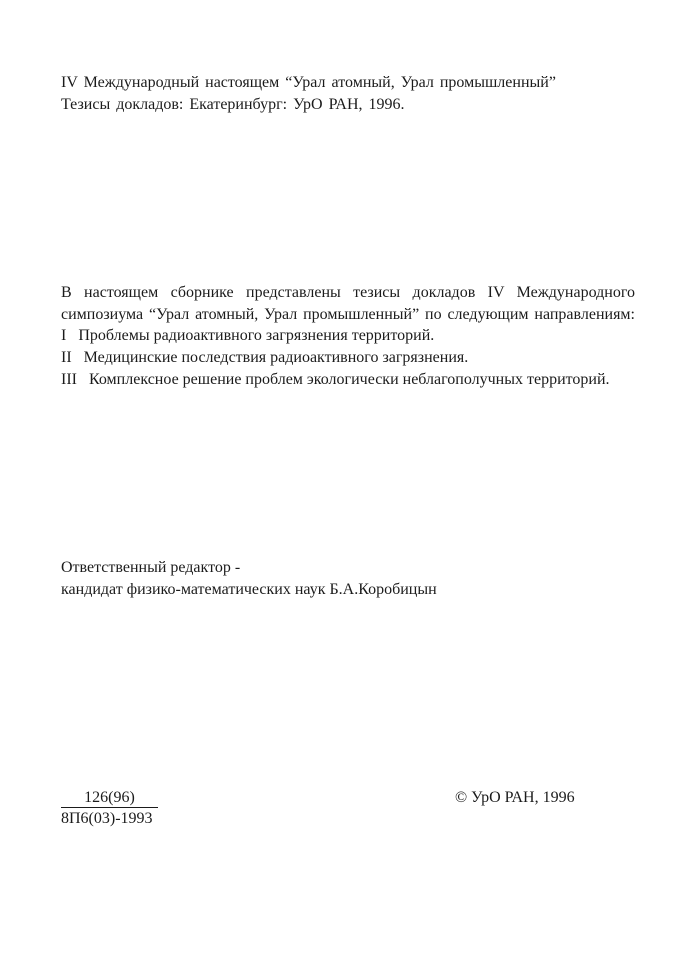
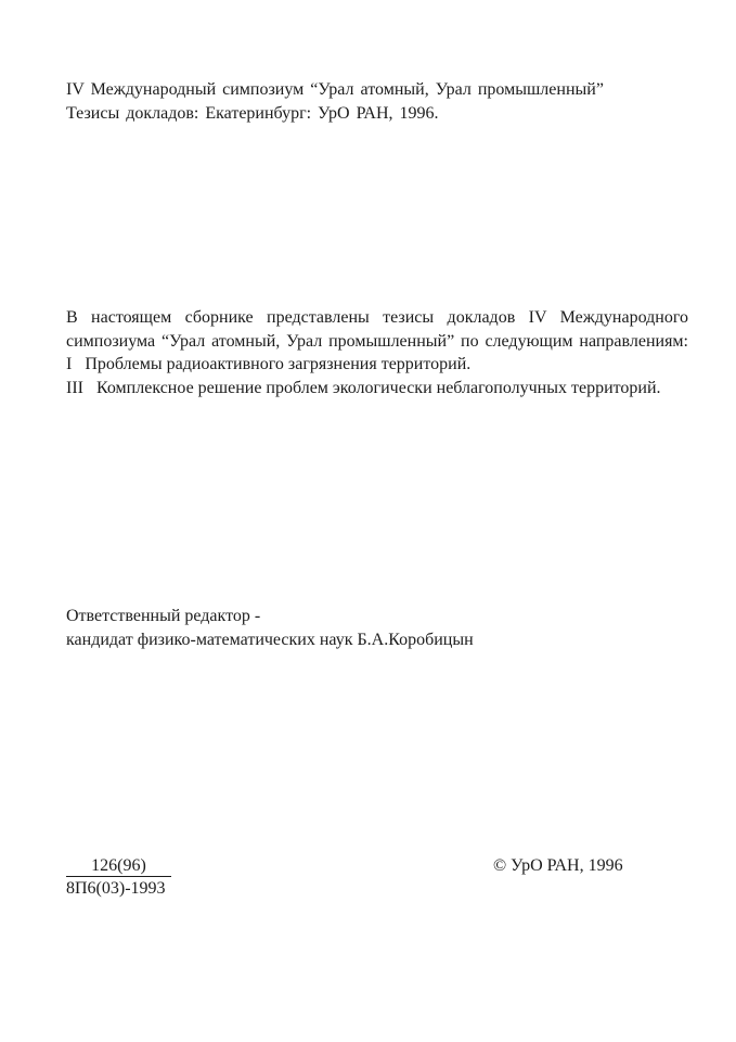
- IV Международный настоящем “Урал атомный, Урал промышленный”
+ IV Международный симпозиум “Урал атомный, Урал промышленный”
  Тезисы докладов: Екатеринбург: УрО РАН, 1996.
  В настоящем сборнике представлены тезисы докладов IV Международного
  симпозиума “Урал атомный, Урал промышленный” по следующим направлениям:
  I Проблемы радиоактивного загрязнения территорий.
- II Медицинские последствия радиоактивного загрязнения.
  III Комплексное решение проблем экологически неблагополучных территорий.
  Ответственный редактор -
  кандидат физико-математических наук Б.А.Коробицын
  126(96)
  8П6(03)-1993
  © УрО РАН, 1996
